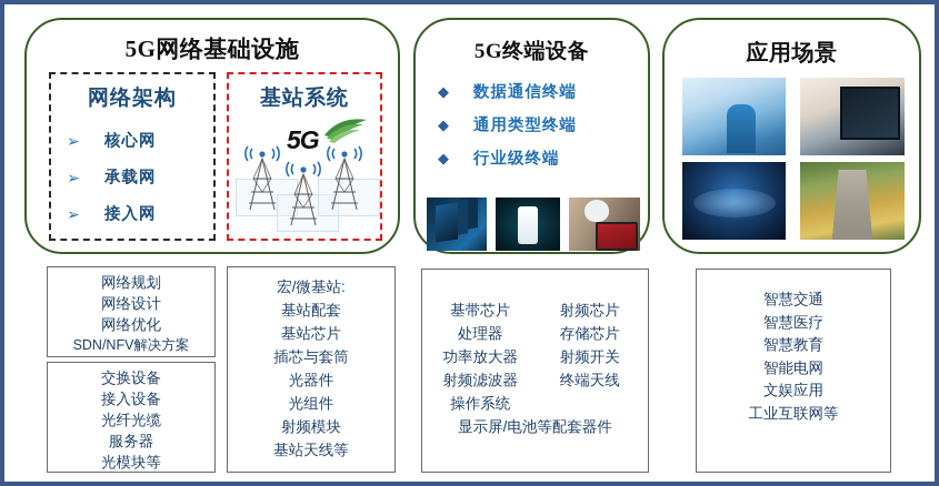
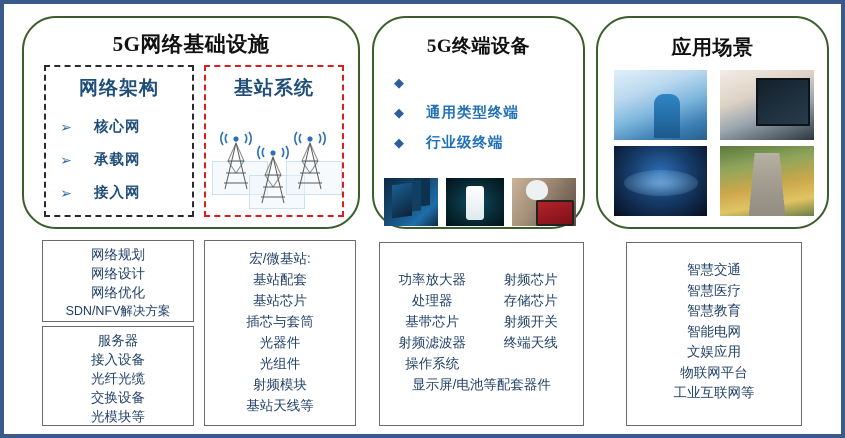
  5G网络基础设施
  网络架构
  ➢
  核心网
  ➢
  承载网
  ➢
  接入网
  基站系统
- 5G
  5G终端设备
  ◆
- 数据通信终端
  ◆
  通用类型终端
  ◆
  行业级终端
  应用场景
  网络规划
  网络设计
  网络优化
  SDN/NFV解决方案
- 交换设备
+ 服务器
  接入设备
  光纤光缆
- 服务器
+ 交换设备
  光模块等
  宏/微基站:
  基站配套
  基站芯片
  插芯与套筒
  光器件
  光组件
  射频模块
  基站天线等
- 基带芯片
+ 功率放大器
  射频芯片
  处理器
  存储芯片
- 功率放大器
+ 基带芯片
  射频开关
  射频滤波器
  终端天线
  操作系统
  显示屏/电池等配套器件
  智慧交通
  智慧医疗
  智慧教育
  智能电网
  文娱应用
+ 物联网平台
  工业互联网等
